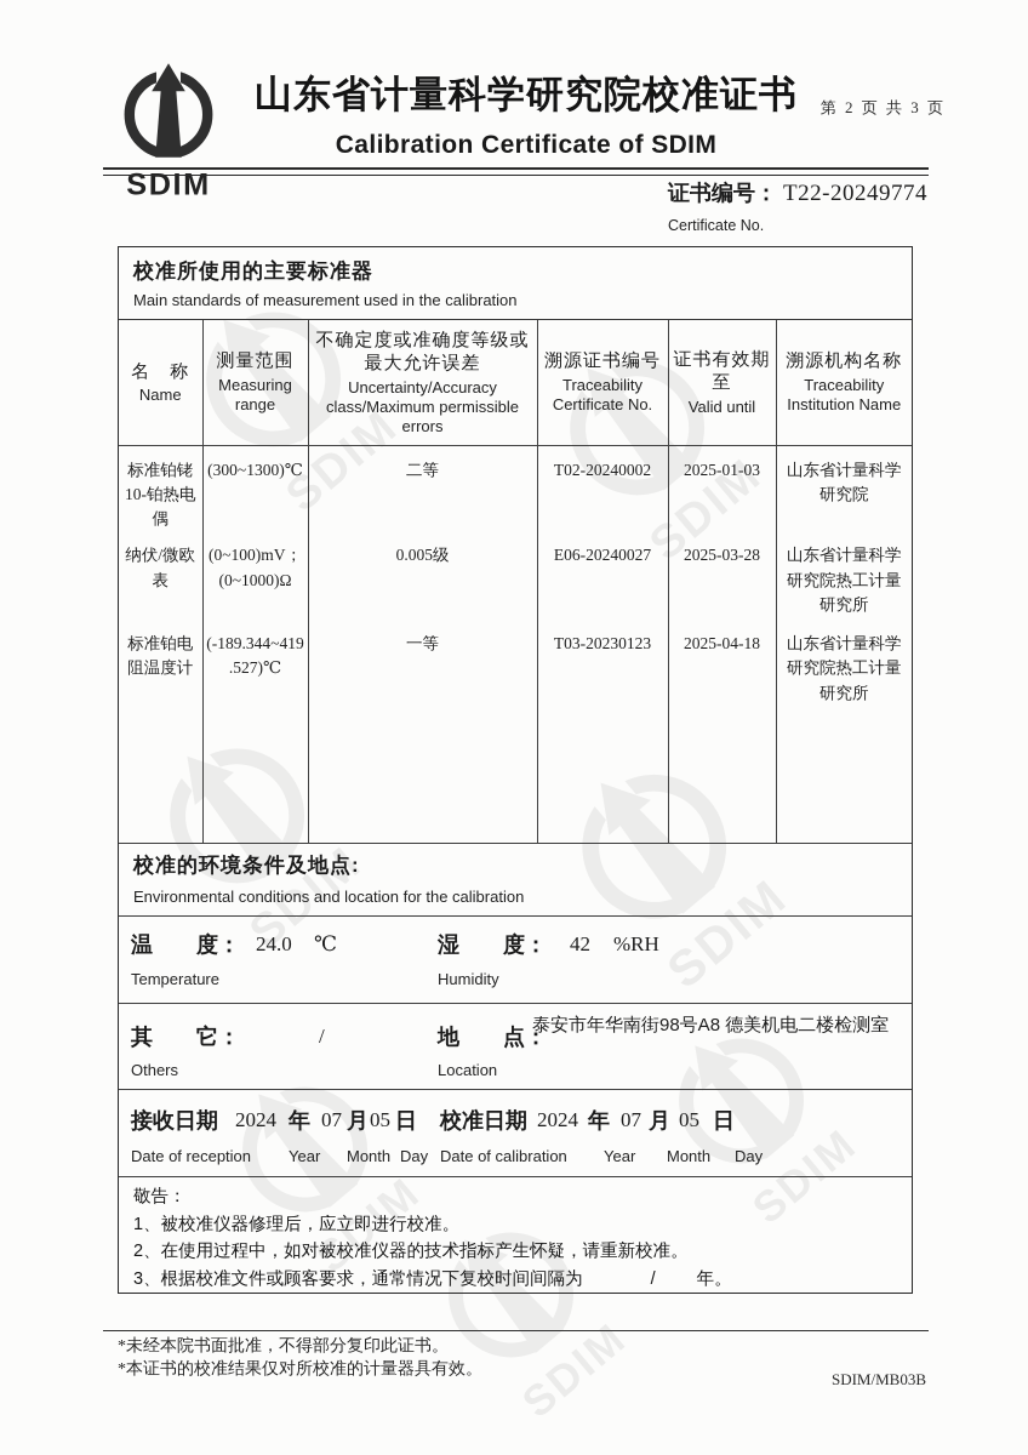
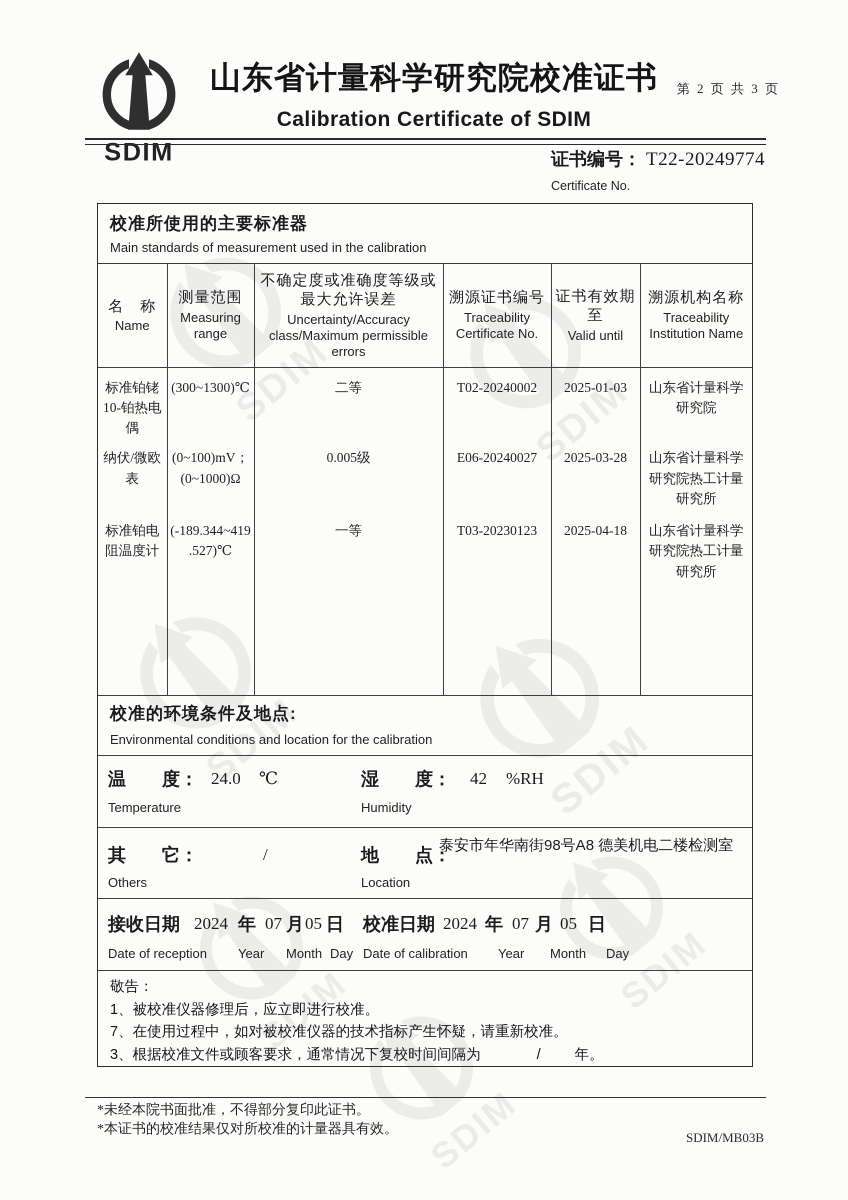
  山东省计量科学研究院校准证书
  Calibration Certificate of SDIM
  第 2 页 共 3 页
  证书编号： T22-20249774
  Certificate No.
  校准所使用的主要标准器
  Main standards of measurement used in the calibration
  名 称Name	测量范围Measuring range	不确定度或准确度等级或最大允许误差Uncertainty/Accuracy class/Maximum permissible errors	溯源证书编号Traceability Certificate No.	证书有效期至Valid until	溯源机构名称Traceability Institution Name
  标准铂铑10-铂热电偶	(300~1300)℃	二等	T02-20240002	2025-01-03	山东省计量科学研究院
  纳伏/微欧表	(0~100)mV；(0~1000)Ω	0.005级	E06-20240027	2025-03-28	山东省计量科学研究院热工计量研究所
  标准铂电阻温度计	(-189.344~419.527)℃	一等	T03-20230123	2025-04-18	山东省计量科学研究院热工计量研究所
  校准的环境条件及地点:
  Environmental conditions and location for the calibration
  温 度：
  24.0
  ℃
  Temperature
  湿 度：
  42
  %RH
  Humidity
  其 它：
  /
  Others
  地 点：
  泰安市年华南街98号A8 德美机电二楼检测室
  Location
  接收日期
  2024
  年
  07
  月
  05
  日
  Date of reception
  Year
  Month
  Day
  校准日期
  2024
  年
  07
  月
  05
  日
  Date of calibration
  Year
  Month
  Day
  敬告：
  1、被校准仪器修理后，应立即进行校准。
- 2、在使用过程中，如对被校准仪器的技术指标产生怀疑，请重新校准。
+ 7、在使用过程中，如对被校准仪器的技术指标产生怀疑，请重新校准。
  3、根据校准文件或顾客要求，通常情况下复校时间间隔为 / 年。
  *未经本院书面批准，不得部分复印此证书。
  *本证书的校准结果仅对所校准的计量器具有效。
  SDIM/MB03B
